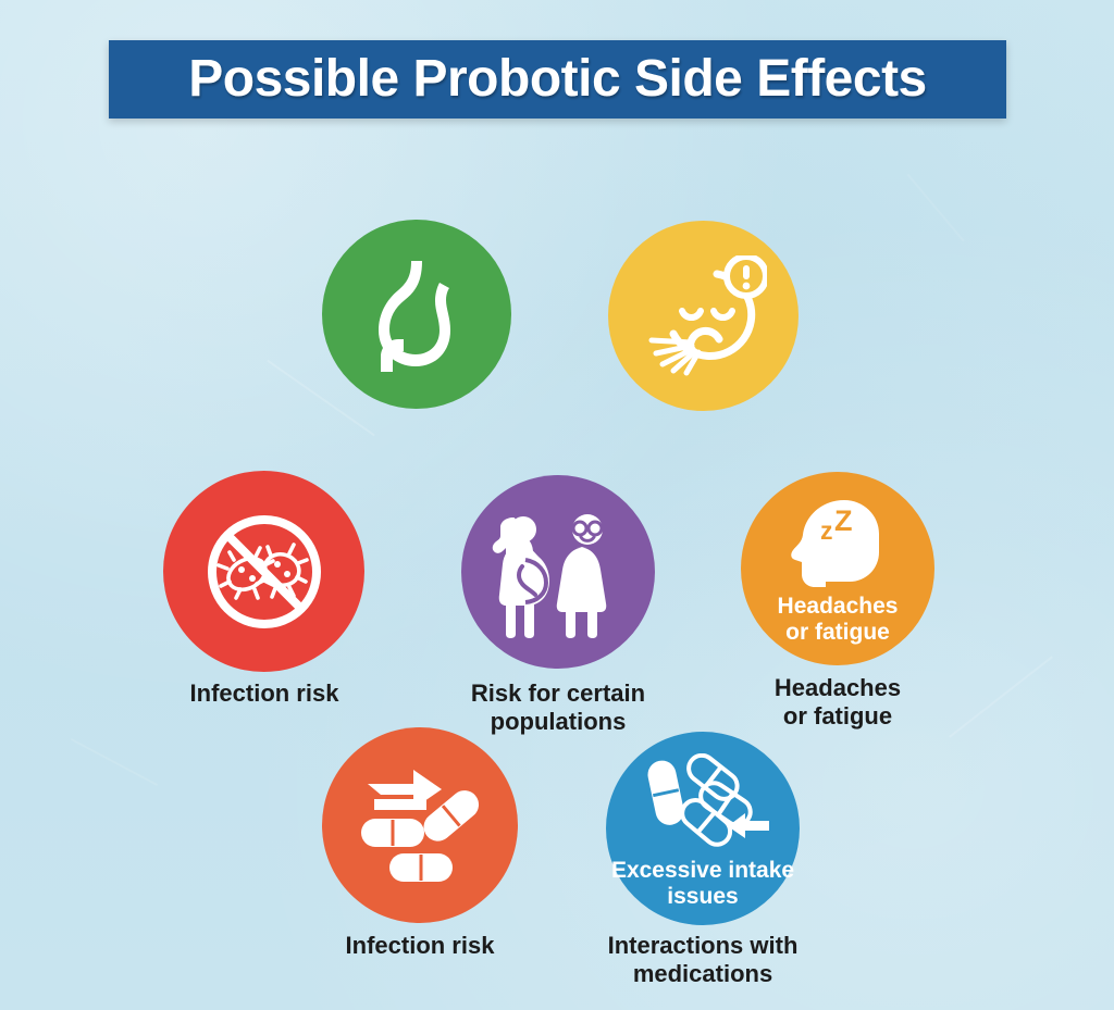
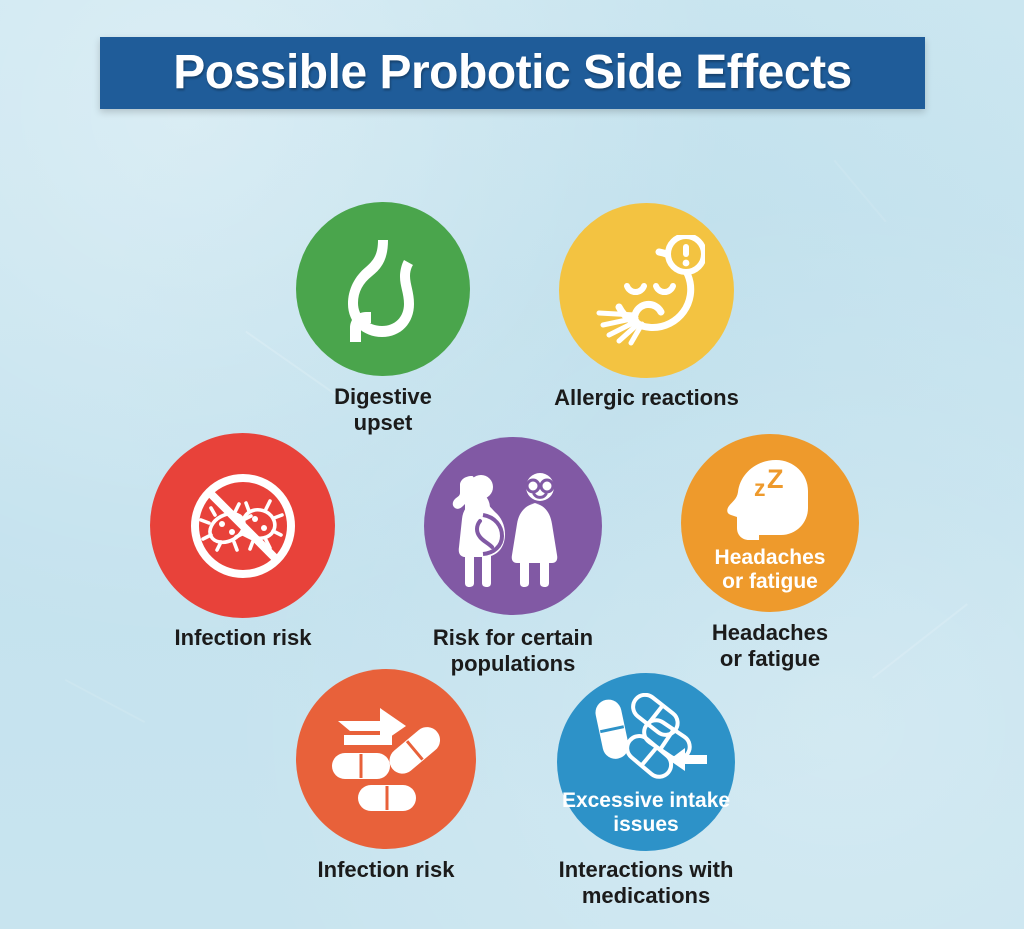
  Possible Probotic Side Effects
+ Digestive
+ upset
+ Allergic reactions
  Infection risk
  Risk for certain
  populations
  z
  Z
  Headaches
  or fatigue
  Headaches
  or fatigue
  Infection risk
  Excessive intake
  issues
  Interactions with
  medications
